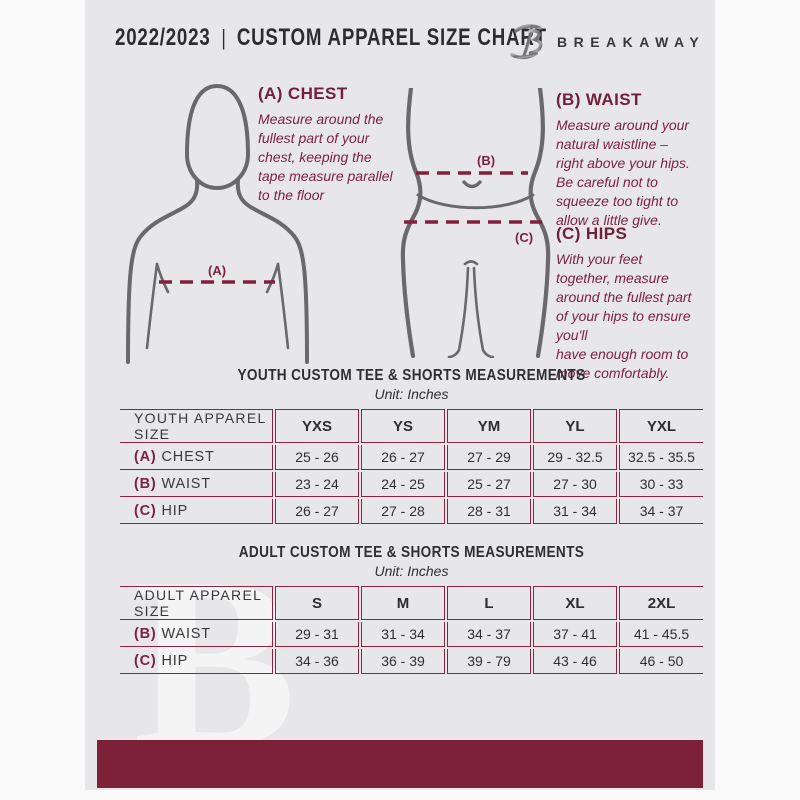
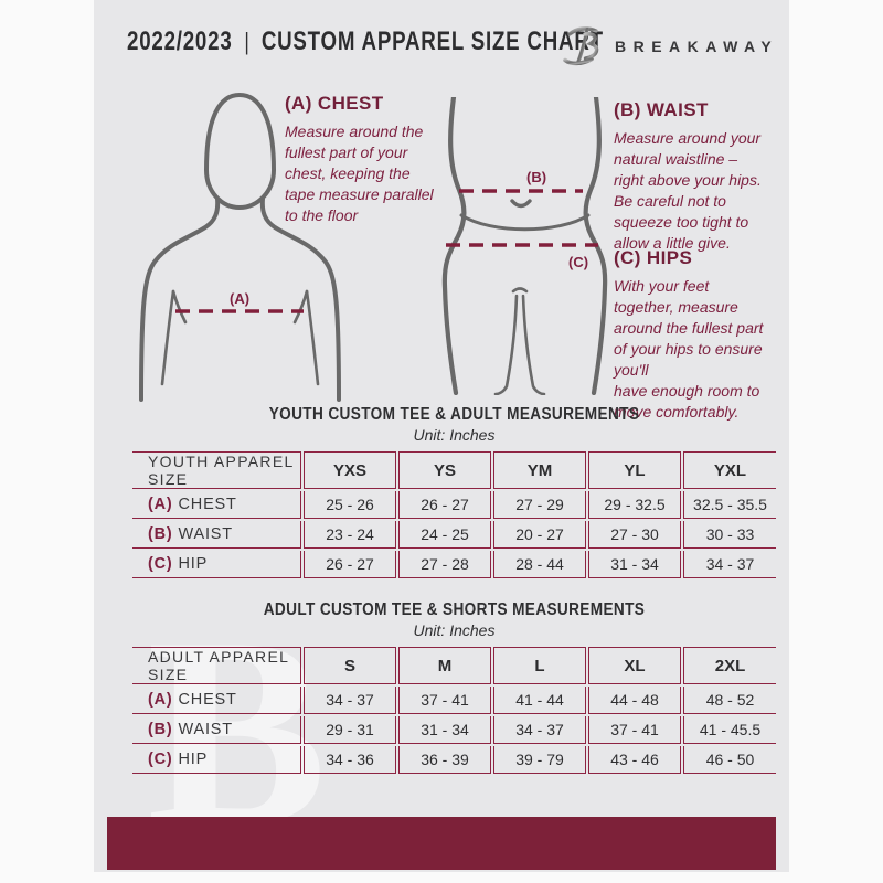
  B
  2022/2023
  |
  CUSTOM APPAREL SIZE CHART
  BREAKAWAY
  (A)
  (B)
  (C)
  (A) CHEST
  Measure around the
  fullest part of your
  chest, keeping the
  tape measure parallel
  to the floor
  (B) WAIST
  Measure around your
  natural waistline –
  right above your hips.
  Be careful not to
  squeeze too tight to
  allow a little give.
  (C) HIPS
  With your feet
  together, measure
  around the fullest part
  of your hips to ensure
  you'll
  have enough room to
  move comfortably.
- YOUTH CUSTOM TEE & SHORTS MEASUREMENTS
+ YOUTH CUSTOM TEE & ADULT MEASUREMENTS
  Unit: Inches
  YOUTH APPAREL SIZE	YXS	YS	YM	YL	YXL
  (A) CHEST	25 - 26	26 - 27	27 - 29	29 - 32.5	32.5 - 35.5
- (B) WAIST	23 - 24	24 - 25	25 - 27	27 - 30	30 - 33
+ (B) WAIST	23 - 24	24 - 25	20 - 27	27 - 30	30 - 33
- (C) HIP	26 - 27	27 - 28	28 - 31	31 - 34	34 - 37
+ (C) HIP	26 - 27	27 - 28	28 - 44	31 - 34	34 - 37
  ADULT CUSTOM TEE & SHORTS MEASUREMENTS
  Unit: Inches
  ADULT APPAREL SIZE	S	M	L	XL	2XL
+ (A) CHEST	34 - 37	37 - 41	41 - 44	44 - 48	48 - 52
  (B) WAIST	29 - 31	31 - 34	34 - 37	37 - 41	41 - 45.5
  (C) HIP	34 - 36	36 - 39	39 - 79	43 - 46	46 - 50
